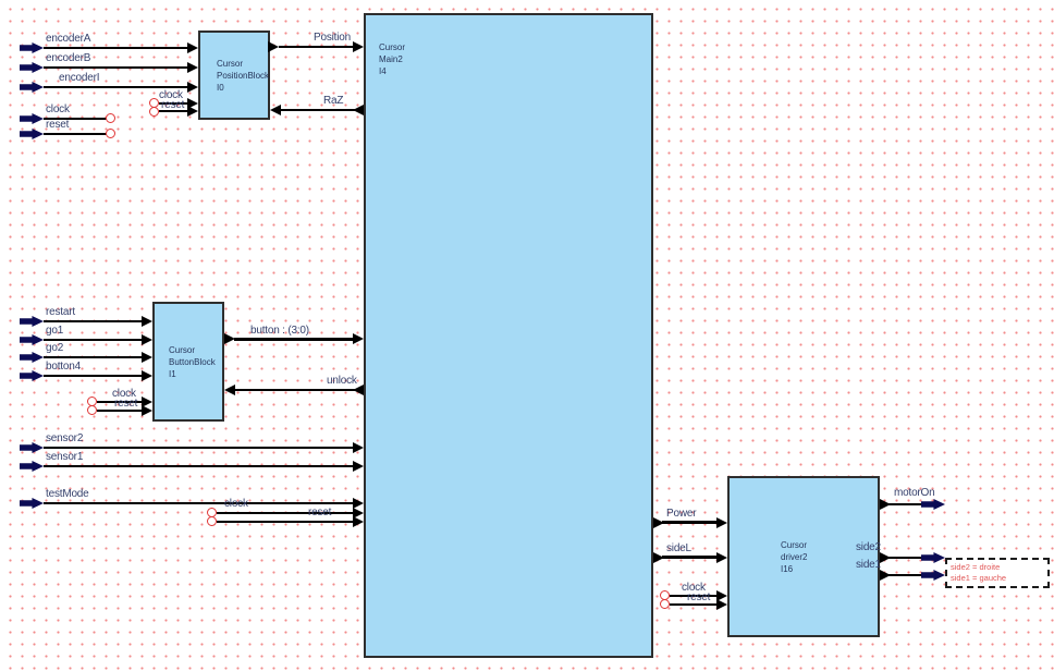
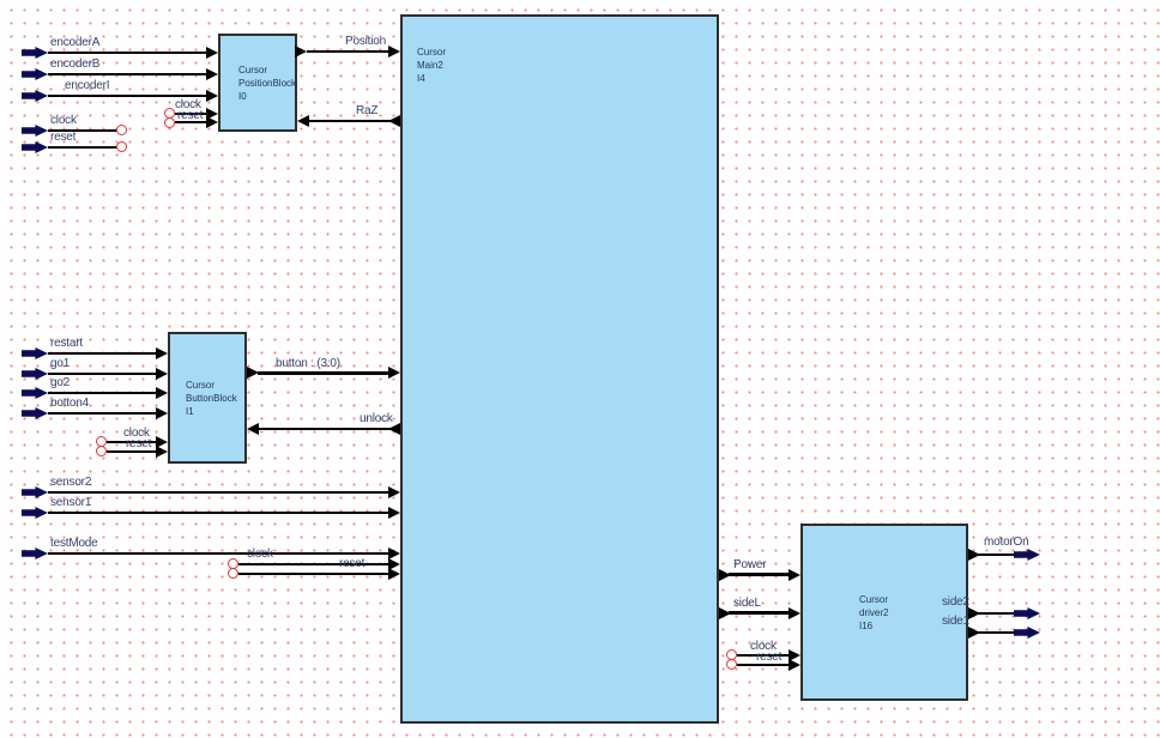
  Cursor
  PositionBlock
  I0
  Cursor
  Main2
  I4
  Cursor
  ButtonBlock
  I1
  Cursor
  driver2
  I16
  encoderA
  encoderB
  encoderI
  clock
  reset
  clock
  reset
  Position
  RaZ
  restart
  go1
  go2
  botton4
  clock
  reset
  button : (3:0)
  unlock
  sensor2
  sensor1
  testMode
  clock
  reset
  Power
  sideL
  clock
  reset
  motorOn
  side2
  side1
- side2 = droite
- side1 = gauche
